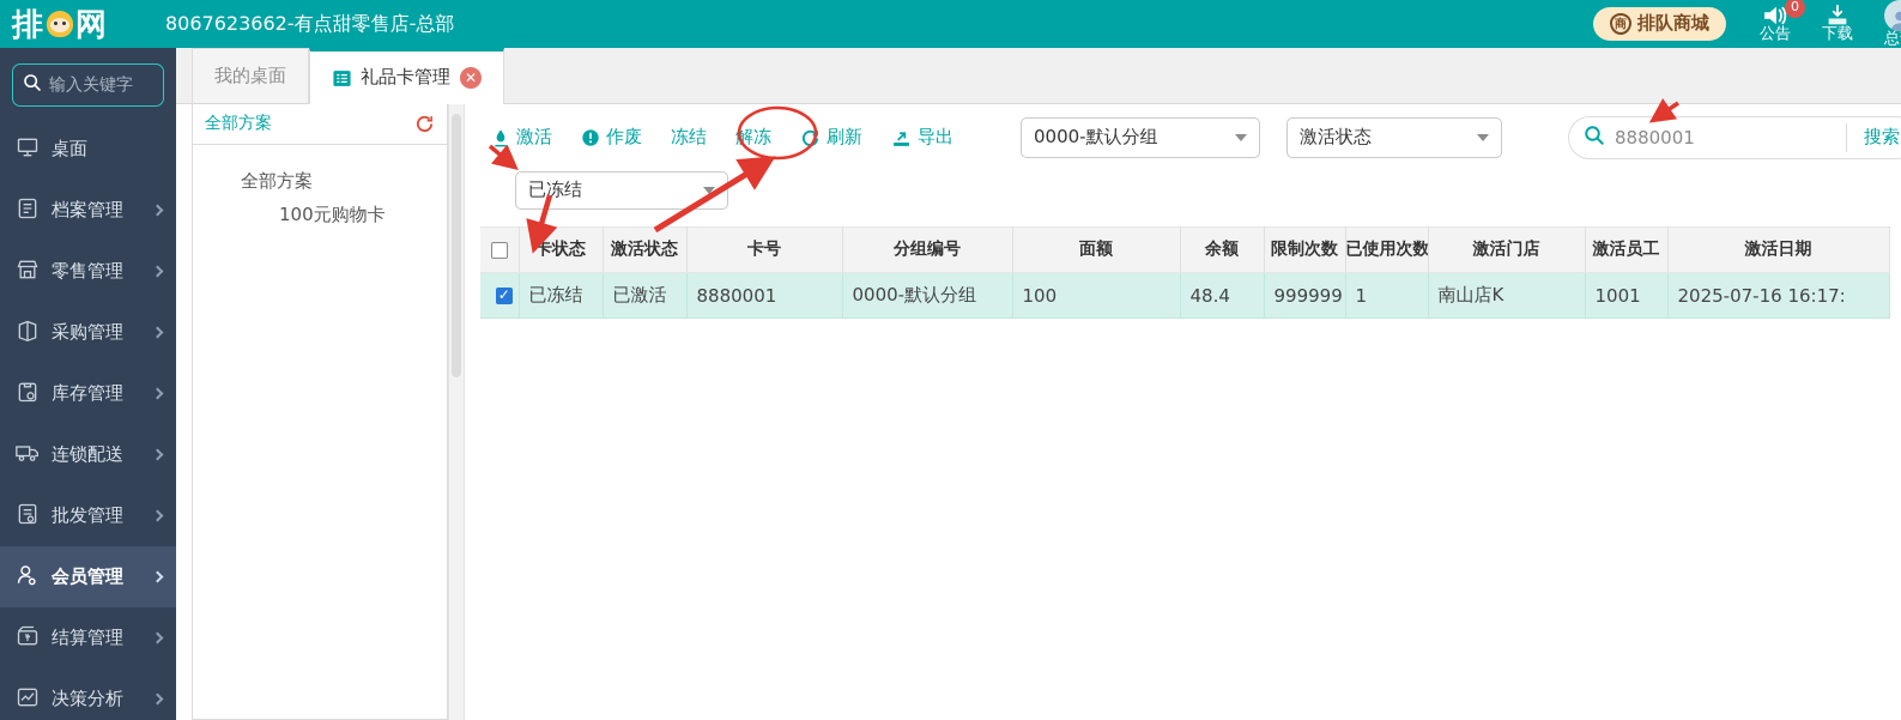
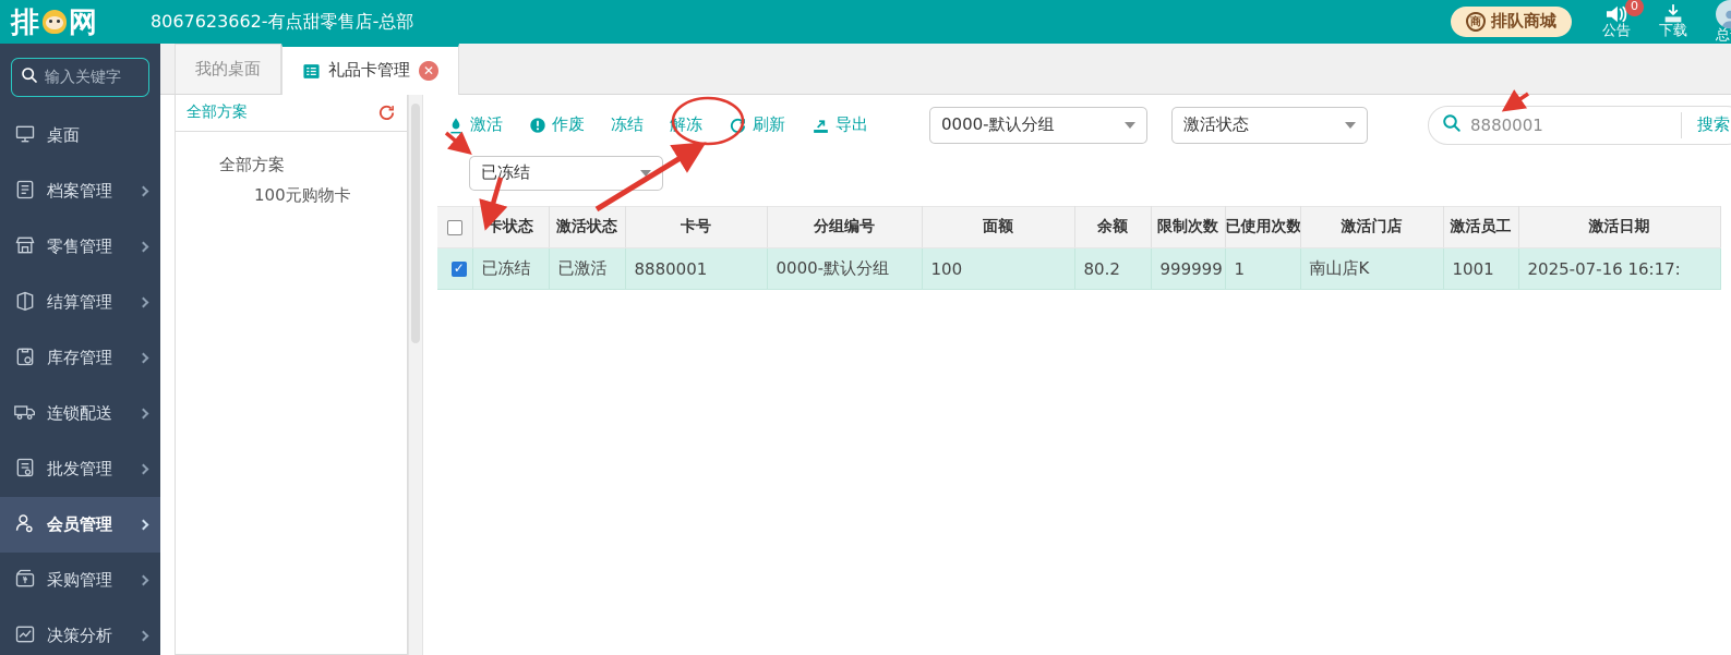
  排
  网
  8067623662-有点甜零售店-总部
  商
  排队商城
  0
  公告
  下载
  输入关键字
  桌面
  档案管理
  零售管理
- 采购管理
+ 结算管理
  库存管理
  连锁配送
  批发管理
  会员管理
- 结算管理
+ 采购管理
  决策分析
  我的桌面
  礼品卡管理
  ✕
  全部方案
  全部方案
  100元购物卡
  激活
  作废
  冻结
  解冻
  刷新
  导出
  0000-默认分组
  激活状态
  8880001
  搜索
  已冻结
  	卡状态	激活状态	卡号	分组编号	面额	余额	限制次数	已使用次数	激活门店	激活员工	激活日期
- 	已冻结	已激活	8880001	0000-默认分组	100	48.4	999999	1	南山店K	1001	2025-07-16 16:17:
+ 	已冻结	已激活	8880001	0000-默认分组	100	80.2	999999	1	南山店K	1001	2025-07-16 16:17:
